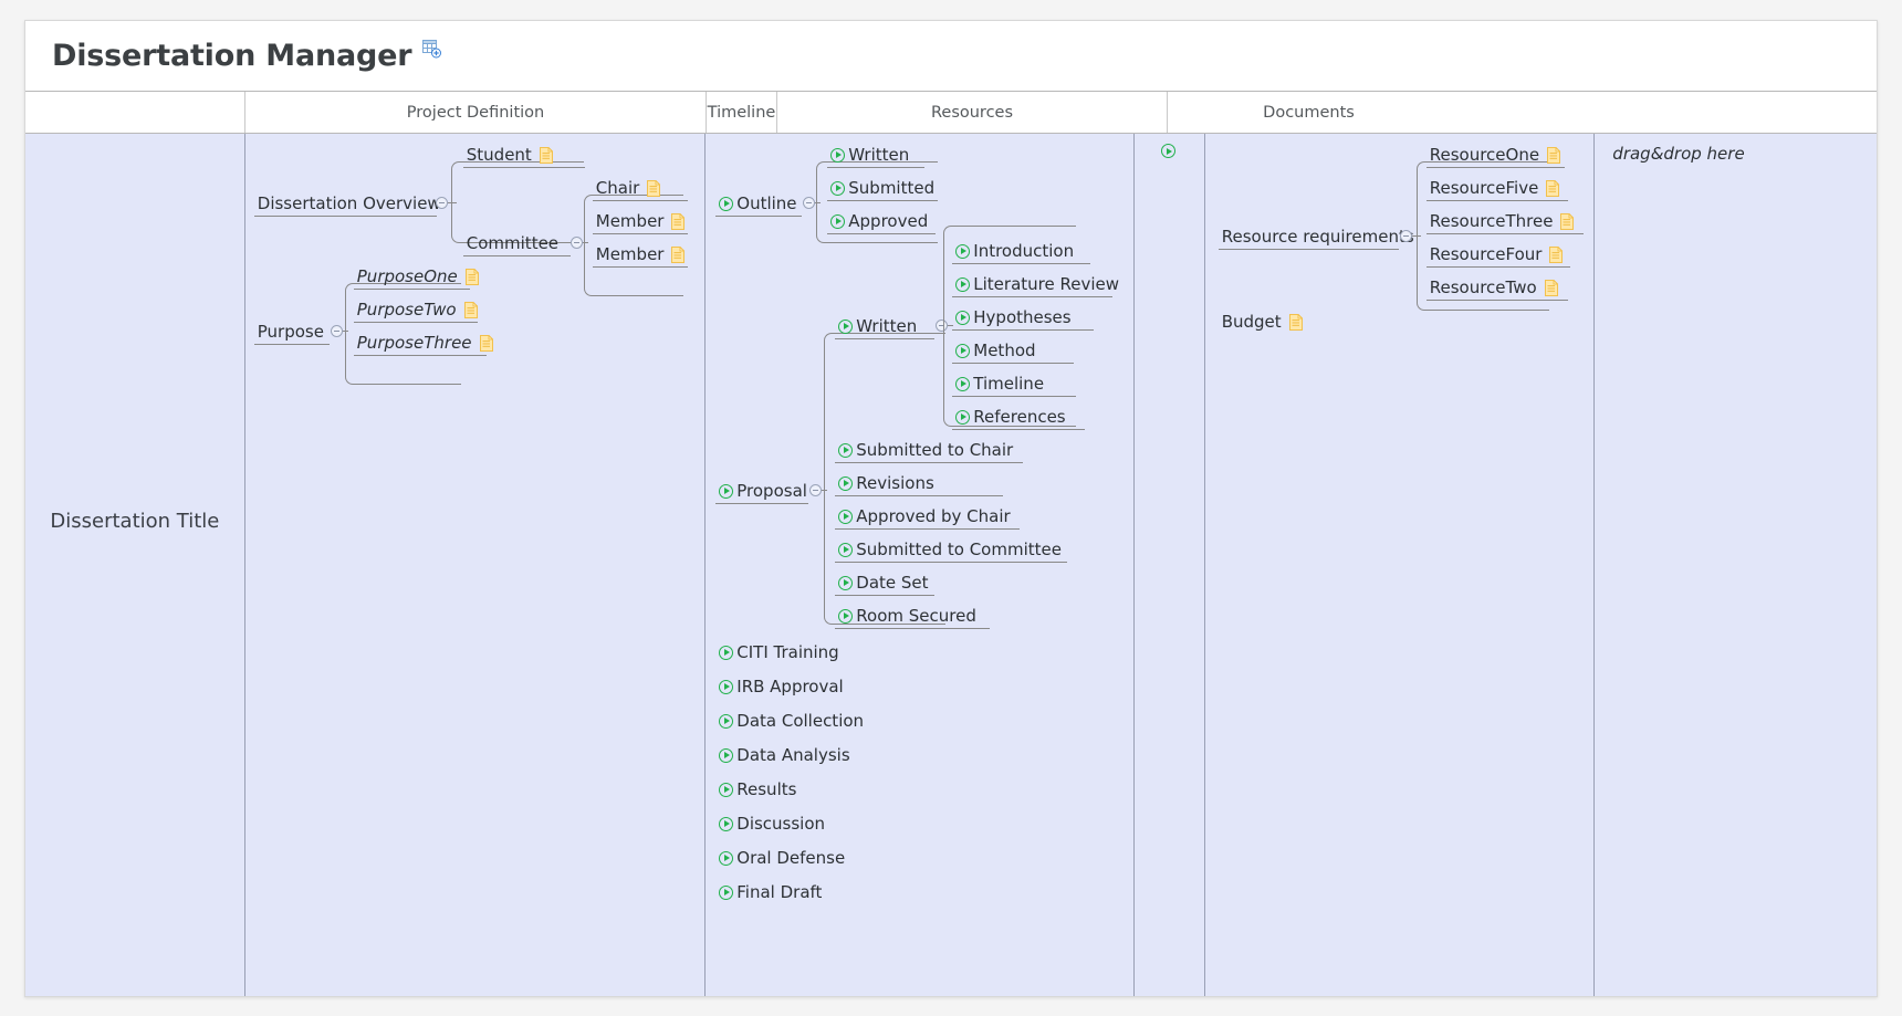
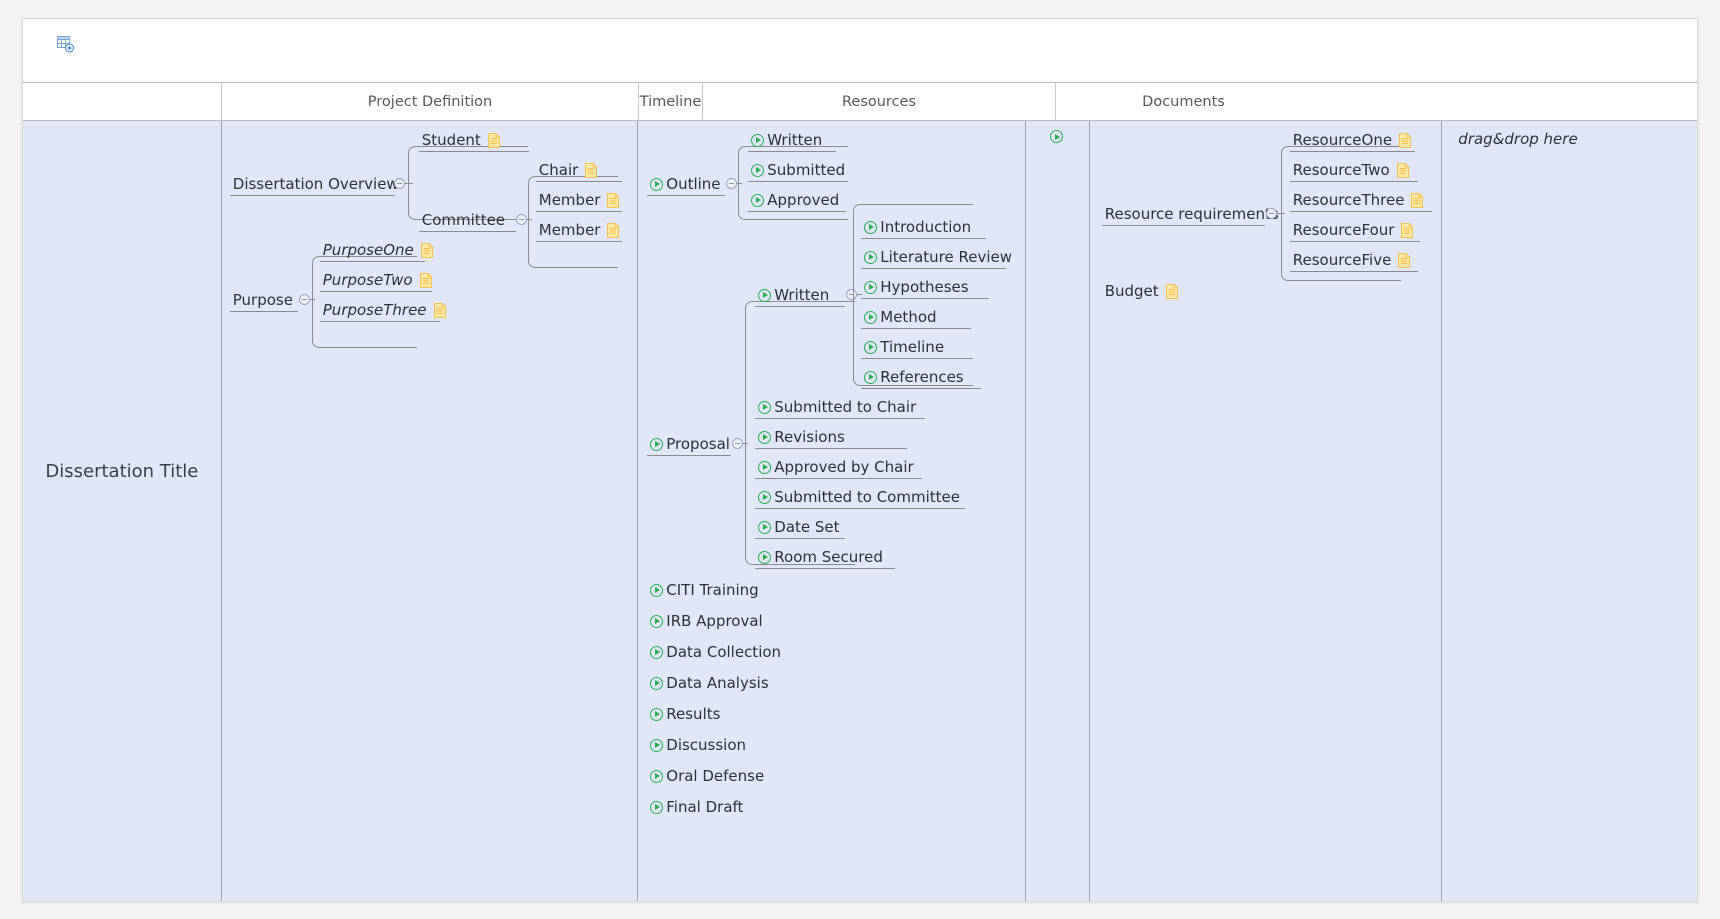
- Dissertation Manager
  Project Definition
  Timeline
  Resources
  Documents
  Dissertation Title
  Dissertation Overview
  Student
  Committee
  Chair
  Member
  Member
  Purpose
  PurposeOne
  PurposeTwo
  PurposeThree
  Outline
  Written
  Submitted
  Approved
  Proposal
  Written
  Introduction
  Literature Review
  Hypotheses
  Method
  Timeline
  References
  Submitted to Chair
  Revisions
  Approved by Chair
  Submitted to Committee
  Date Set
  Room Secured
  CITI Training
  IRB Approval
  Data Collection
  Data Analysis
  Results
  Discussion
  Oral Defense
  Final Draft
  Resource requiremen
  ResourceOne
- ResourceFive
+ ResourceTwo
  ResourceThree
  ResourceFour
- ResourceTwo
+ ResourceFive
  Budget
  drag&drop here
